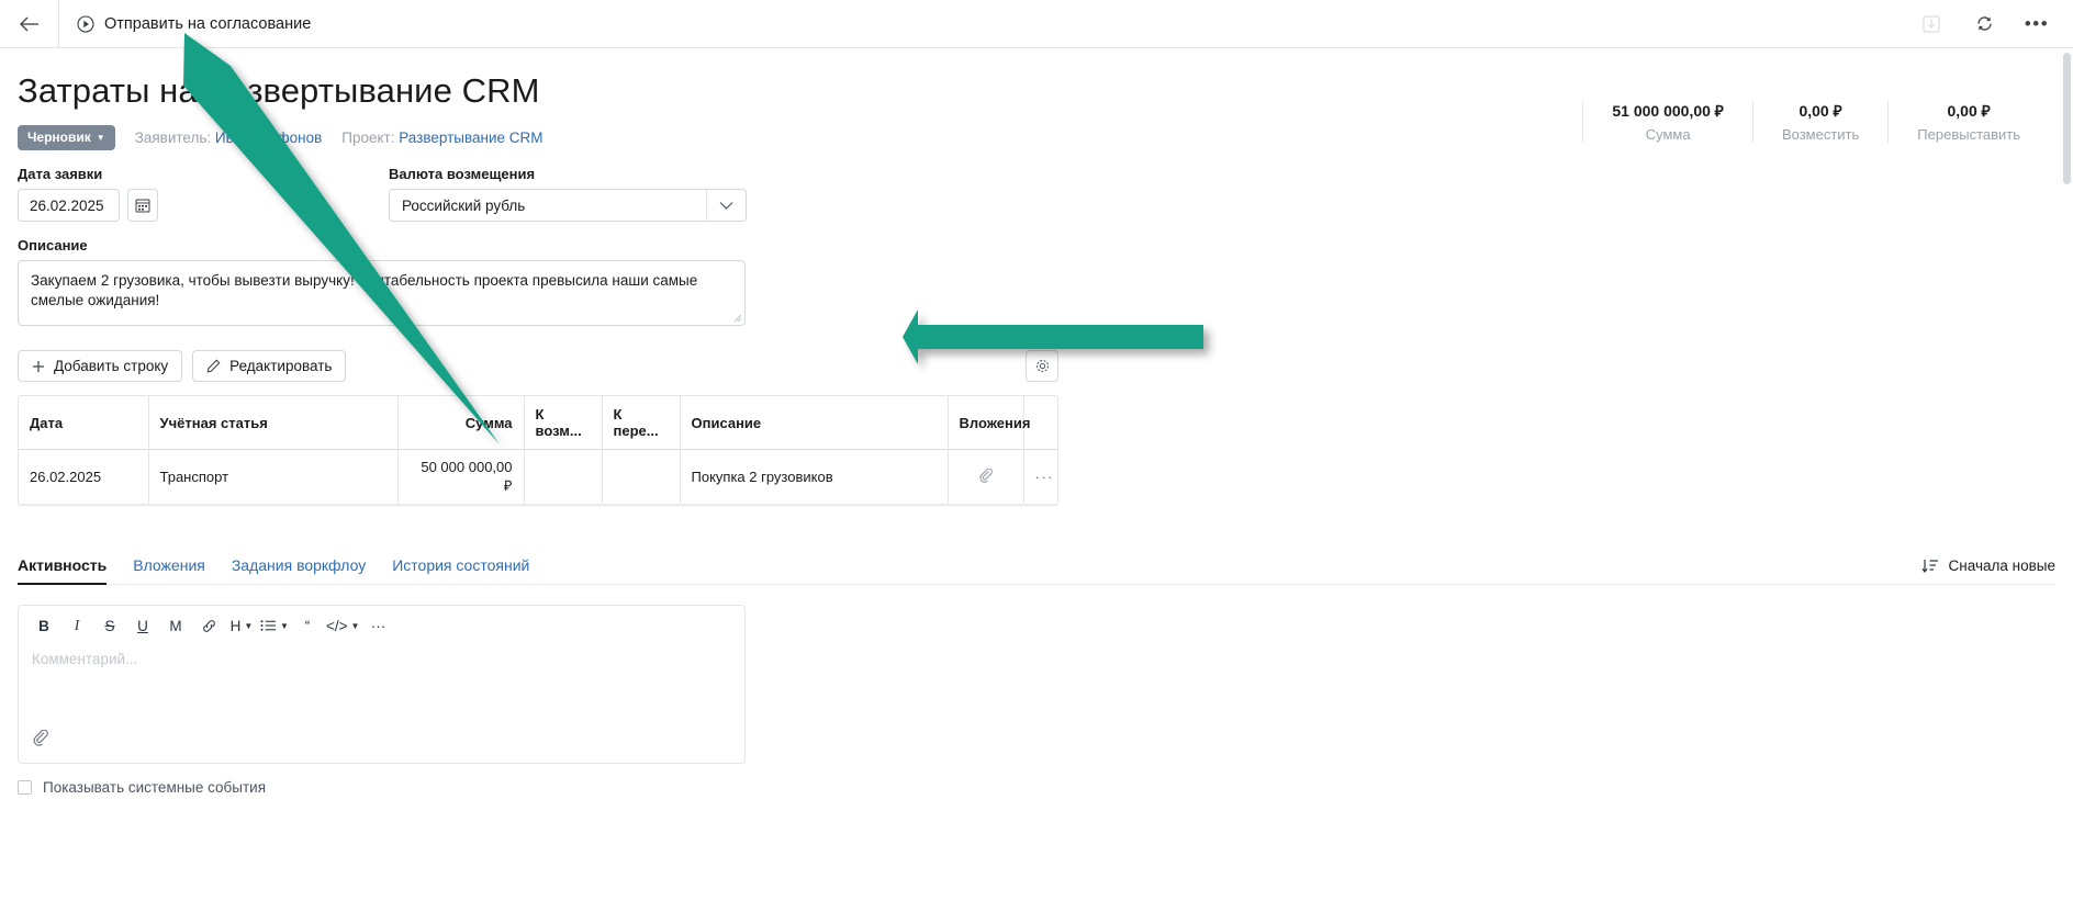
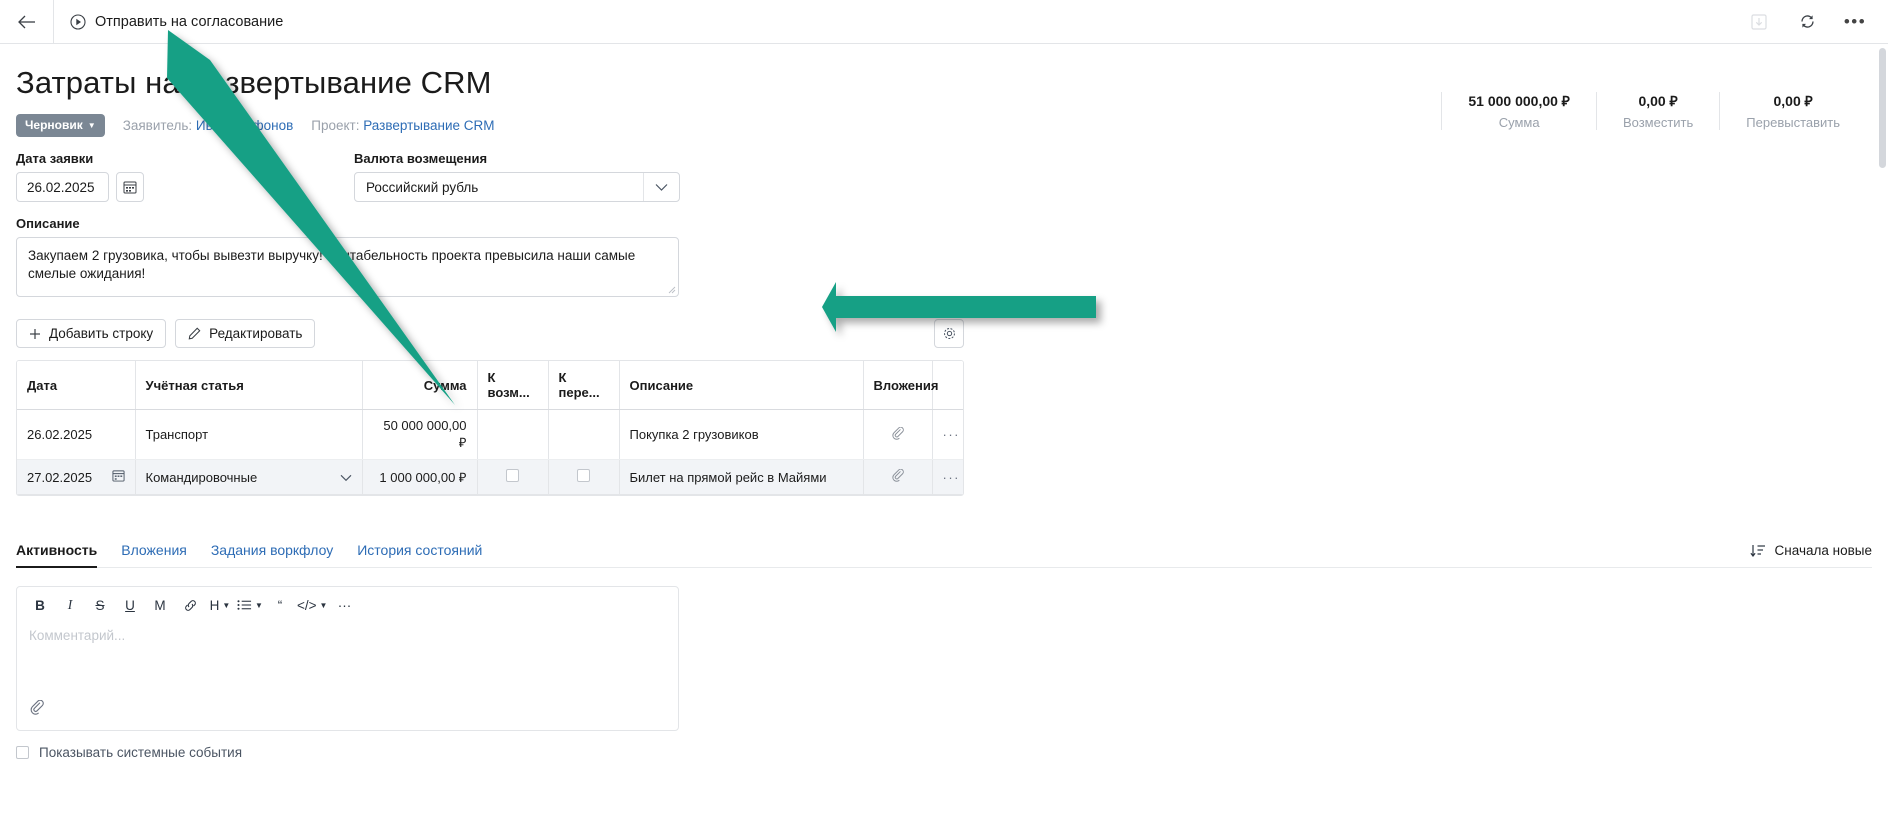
  Отправить на согласование
  •••
  Затраты нзвертывание CRM
  Черновик
  ▼
  Заявитель: Ифонов
  Проект: Развертывание CRM
  51 000 000,00 ₽
  Сумма
  0,00 ₽
  Возместить
  0,00 ₽
  Перевыставить
  Дата заявки
  26.02.2025
  Валюта возмещения
  Российский рубль
  Описание
  Закупаем 2 грузовика, чтобы вывезти выручку!табельность проекта превысила наши самые смелые ожидания!
  Добавить строку
  Редактировать
  Дата	Учётная статья	Сумма	К возм...	К пере...	Описание	Вложения
  26.02.2025	Транспорт	50 000 000,00 ₽			Покупка 2 грузовиков		···
+ 27.02.2025	Командировочные	1 000 000,00 ₽			Билет на прямой рейс в Майями		···
  Активность
  Вложения
  Задания воркфлоу
  История состояний
  Сначала новые
  B
  I
  S
  U
  M
  H
  ▼
  ▼
  “
  </>
  ▼
  ···
  Комментарий...
  Показывать системные события
